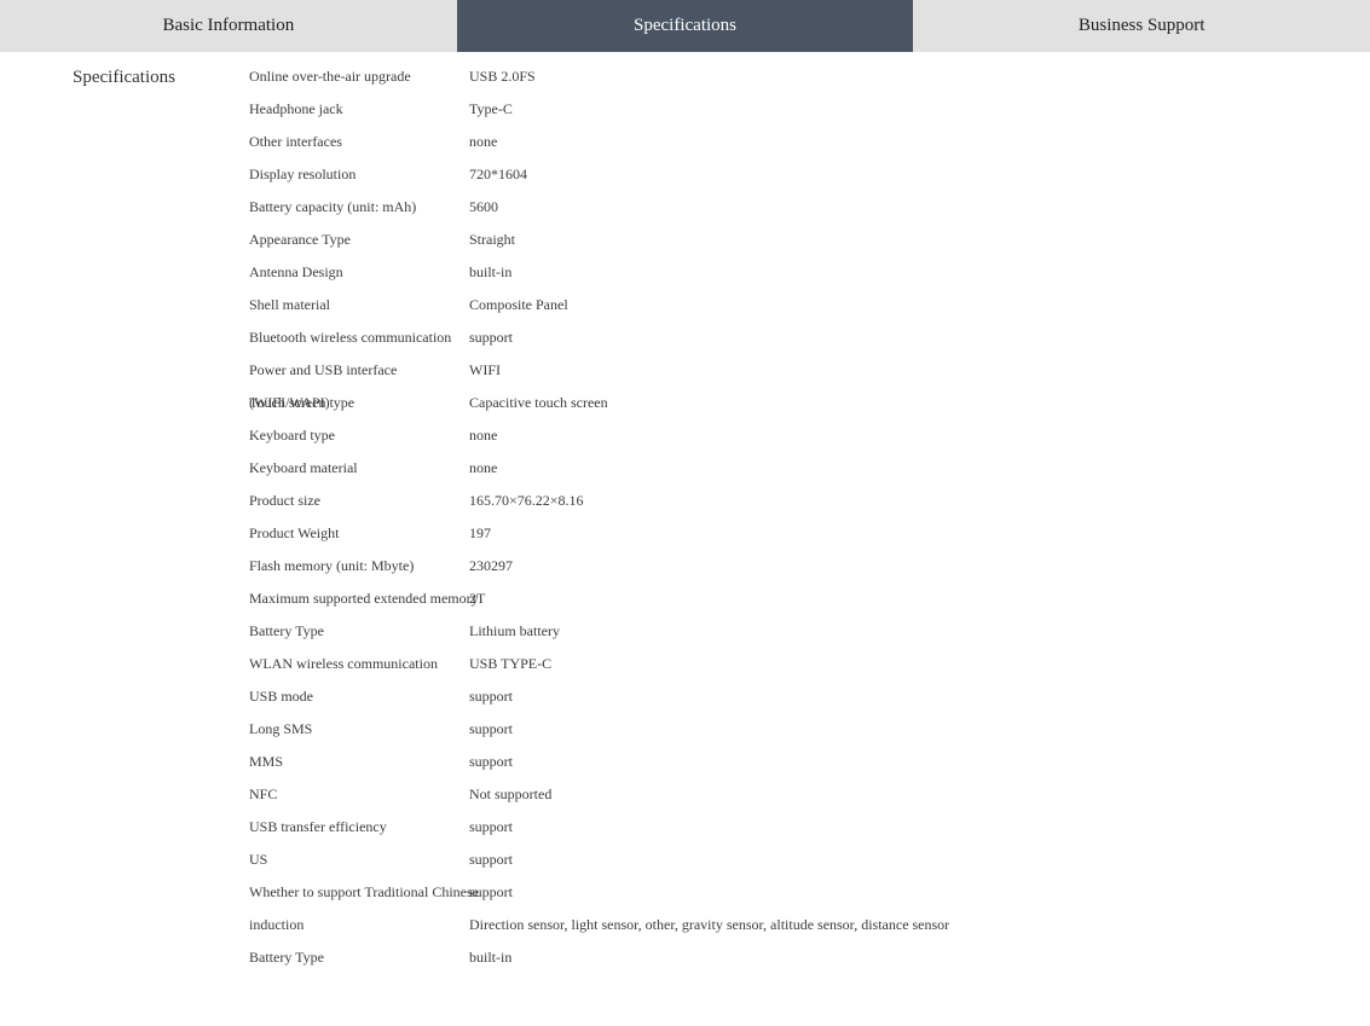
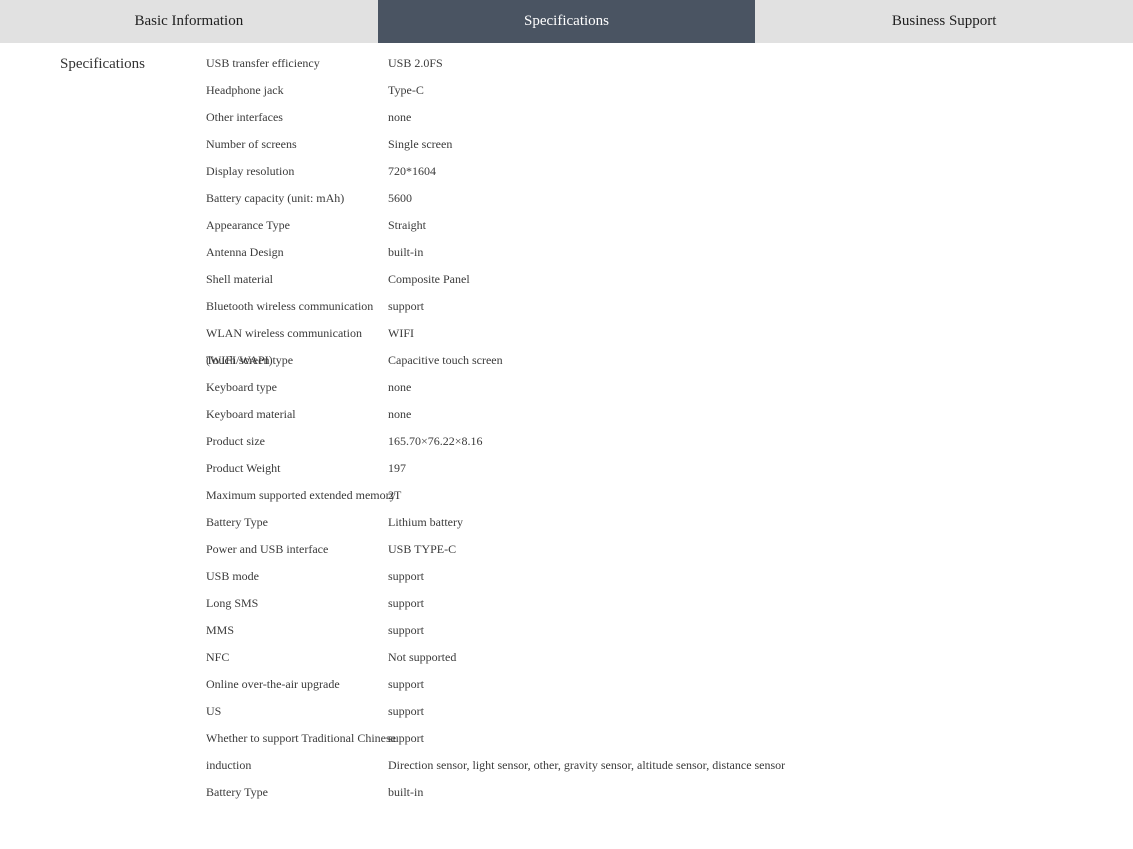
  Basic Information
  Specifications
  Business Support
  Specifications
- Online over-the-air upgrade
+ USB transfer efficiency
  USB 2.0FS
  Headphone jack
  Type-C
  Other interfaces
  none
+ Number of screens
+ Single screen
  Display resolution
  720*1604
  Battery capacity (unit: mAh)
  5600
  Appearance Type
  Straight
  Antenna Design
  built-in
  Shell material
  Composite Panel
  Bluetooth wireless communication
  support
- Power and USB interface
+ WLAN wireless communication
  WIFI
  Touch screen type
  (WIFI/WAPI)
  Capacitive touch screen
  Keyboard type
  none
  Keyboard material
  none
  Product size
  165.70×76.22×8.16
  Product Weight
  197
- Flash memory (unit: Mbyte)
- 230297
  Maximum supported extended memory
  2T
  Battery Type
  Lithium battery
- WLAN wireless communication
+ Power and USB interface
  USB TYPE-C
  USB mode
  support
  Long SMS
  support
  MMS
  support
  NFC
  Not supported
- USB transfer efficiency
+ Online over-the-air upgrade
  support
  US
  support
  Whether to support Traditional Chinese
  support
  induction
  Direction sensor, light sensor, other, gravity sensor, altitude sensor, distance sensor
  Battery Type
  built-in
